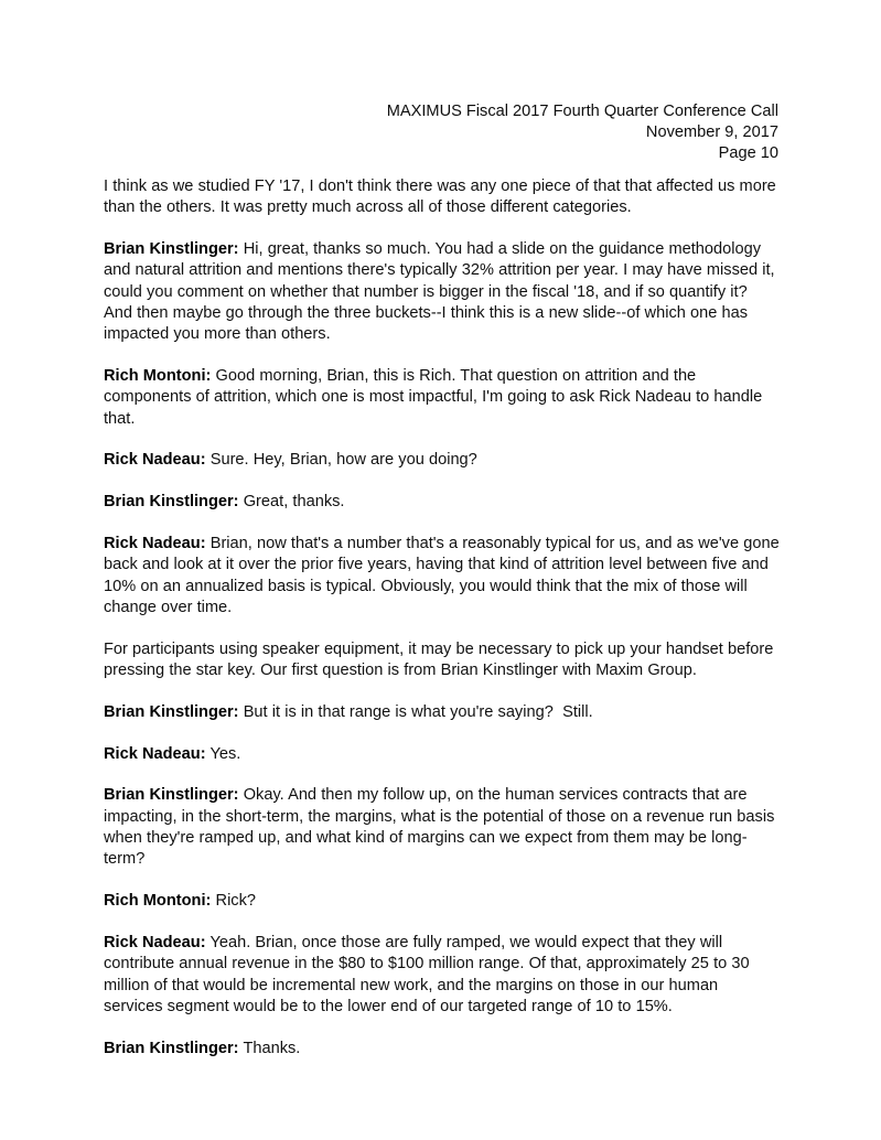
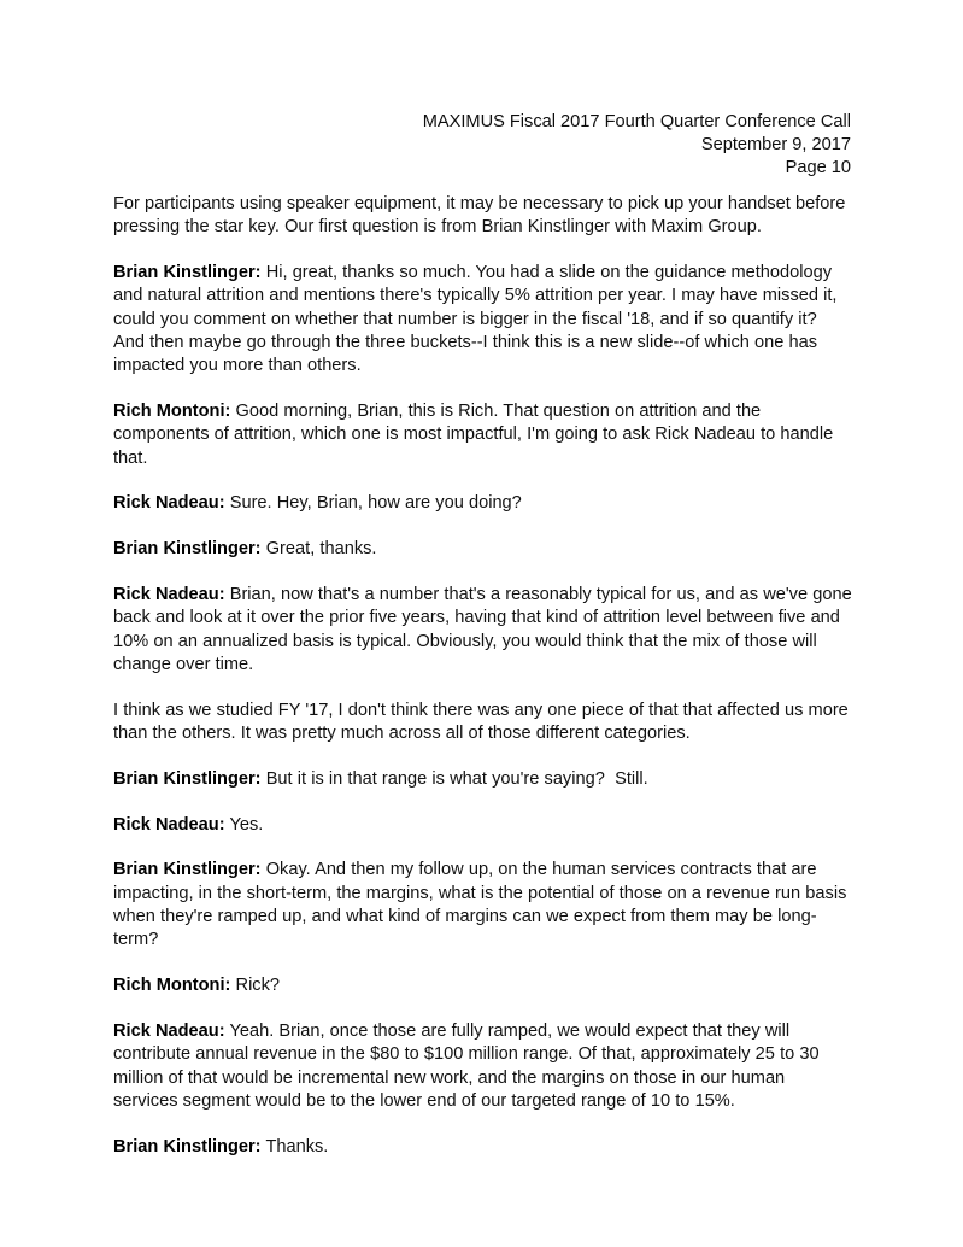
  MAXIMUS Fiscal 2017 Fourth Quarter Conference Call
- November 9, 2017
+ September 9, 2017
  Page 10
- I think as we studied FY '17, I don't think there was any one piece of that that affected us more than the others. It was pretty much across all of those different categories.
+ For participants using speaker equipment, it may be necessary to pick up your handset before pressing the star key. Our first question is from Brian Kinstlinger with Maxim Group.
- Brian Kinstlinger: Hi, great, thanks so much. You had a slide on the guidance methodology and natural attrition and mentions there's typically 32% attrition per year. I may have missed it, could you comment on whether that number is bigger in the fiscal '18, and if so quantify it? And then maybe go through the three buckets--I think this is a new slide--of which one has impacted you more than others.
+ Brian Kinstlinger: Hi, great, thanks so much. You had a slide on the guidance methodology and natural attrition and mentions there's typically 5% attrition per year. I may have missed it, could you comment on whether that number is bigger in the fiscal '18, and if so quantify it? And then maybe go through the three buckets--I think this is a new slide--of which one has impacted you more than others.
  Rich Montoni: Good morning, Brian, this is Rich. That question on attrition and the components of attrition, which one is most impactful, I'm going to ask Rick Nadeau to handle that.
  Rick Nadeau: Sure. Hey, Brian, how are you doing?
  Brian Kinstlinger: Great, thanks.
  Rick Nadeau: Brian, now that's a number that's a reasonably typical for us, and as we've gone back and look at it over the prior five years, having that kind of attrition level between five and 10% on an annualized basis is typical. Obviously, you would think that the mix of those will change over time.
- For participants using speaker equipment, it may be necessary to pick up your handset before pressing the star key. Our first question is from Brian Kinstlinger with Maxim Group.
+ I think as we studied FY '17, I don't think there was any one piece of that that affected us more than the others. It was pretty much across all of those different categories.
  Brian Kinstlinger: But it is in that range is what you're saying? Still.
  Rick Nadeau: Yes.
  Brian Kinstlinger: Okay. And then my follow up, on the human services contracts that are impacting, in the short-term, the margins, what is the potential of those on a revenue run basis when they're ramped up, and what kind of margins can we expect from them may be long-term?
  Rich Montoni: Rick?
  Rick Nadeau: Yeah. Brian, once those are fully ramped, we would expect that they will contribute annual revenue in the $80 to $100 million range. Of that, approximately 25 to 30 million of that would be incremental new work, and the margins on those in our human services segment would be to the lower end of our targeted range of 10 to 15%.
  Brian Kinstlinger: Thanks.
